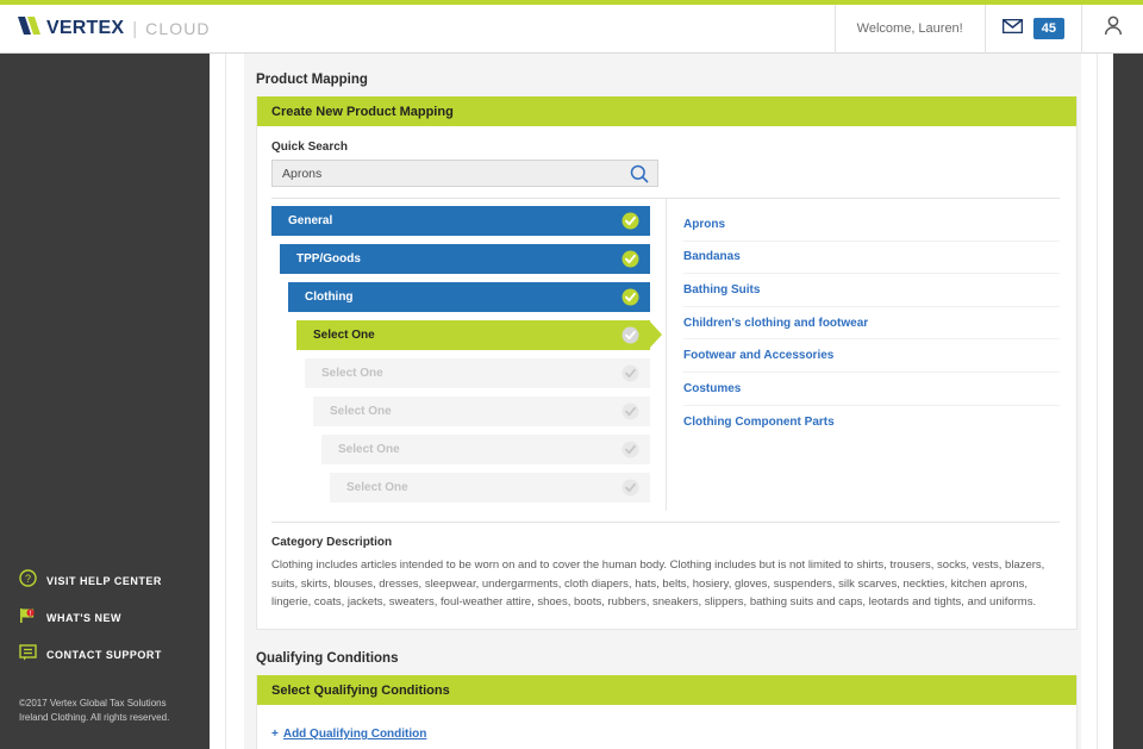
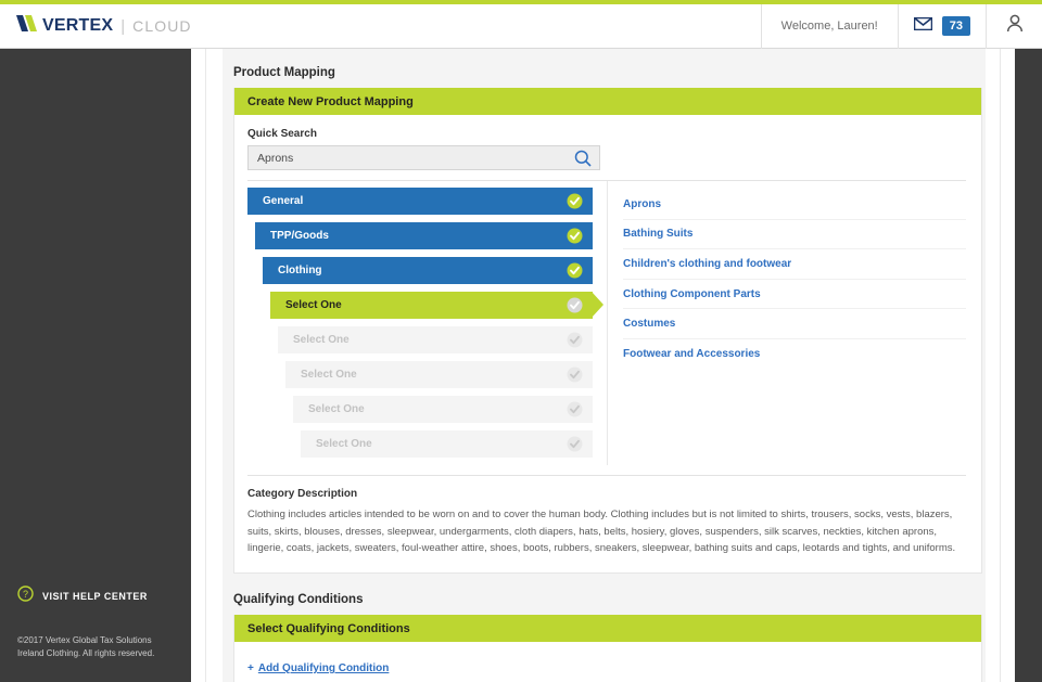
  VERTEX
  |
  CLOUD
  Welcome, Lauren!
- 45
+ 73
  ?
  VISIT HELP CENTER
- WHAT'S NEW
- CONTACT SUPPORT
  ©2017 Vertex Global Tax Solutions
  Ireland Clothing. All rights reserved.
  Product Mapping
  Create New Product Mapping
  Quick Search
  Aprons
  General
  TPP/Goods
  Clothing
  Select One
  Select One
  Select One
  Select One
  Select One
  Aprons
- Bandanas
  Bathing Suits
  Children's clothing and footwear
- Footwear and Accessories
+ Clothing Component Parts
  Costumes
- Clothing Component Parts
+ Footwear and Accessories
  Category Description
- Clothing includes articles intended to be worn on and to cover the human body. Clothing includes but is not limited to shirts, trousers, socks, vests, blazers, suits, skirts, blouses, dresses, sleepwear, undergarments, cloth diapers, hats, belts, hosiery, gloves, suspenders, silk scarves, neckties, kitchen aprons, lingerie, coats, jackets, sweaters, foul-weather attire, shoes, boots, rubbers, sneakers, slippers, bathing suits and caps, leotards and tights, and uniforms.
+ Clothing includes articles intended to be worn on and to cover the human body. Clothing includes but is not limited to shirts, trousers, socks, vests, blazers, suits, skirts, blouses, dresses, sleepwear, undergarments, cloth diapers, hats, belts, hosiery, gloves, suspenders, silk scarves, neckties, kitchen aprons, lingerie, coats, jackets, sweaters, foul-weather attire, shoes, boots, rubbers, sneakers, sleepwear, bathing suits and caps, leotards and tights, and uniforms.
  Qualifying Conditions
  Select Qualifying Conditions
  +
  Add Qualifying Condition
